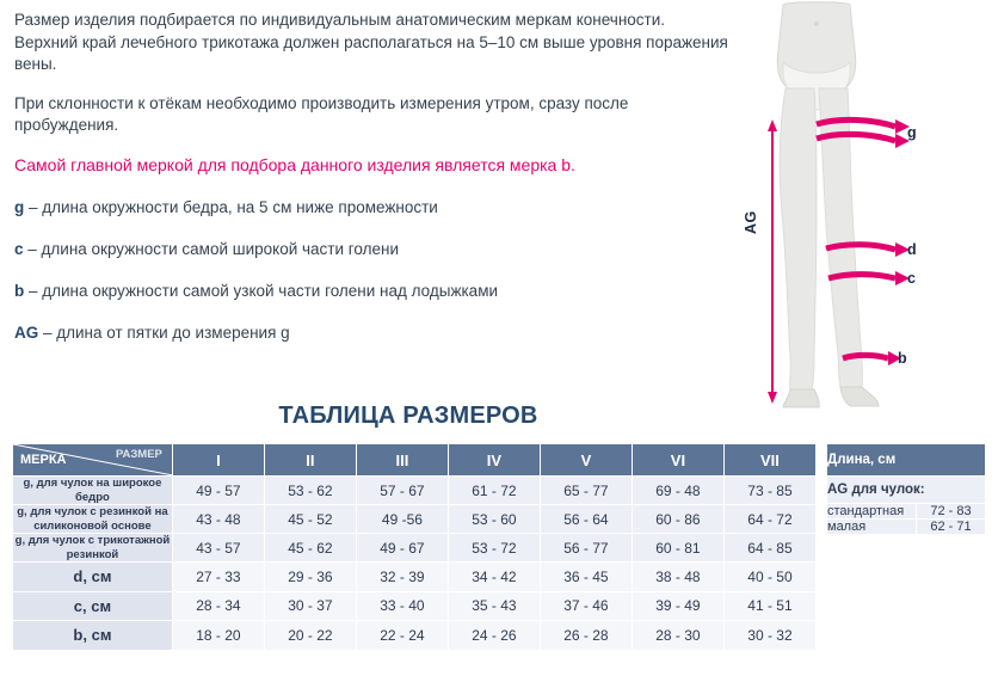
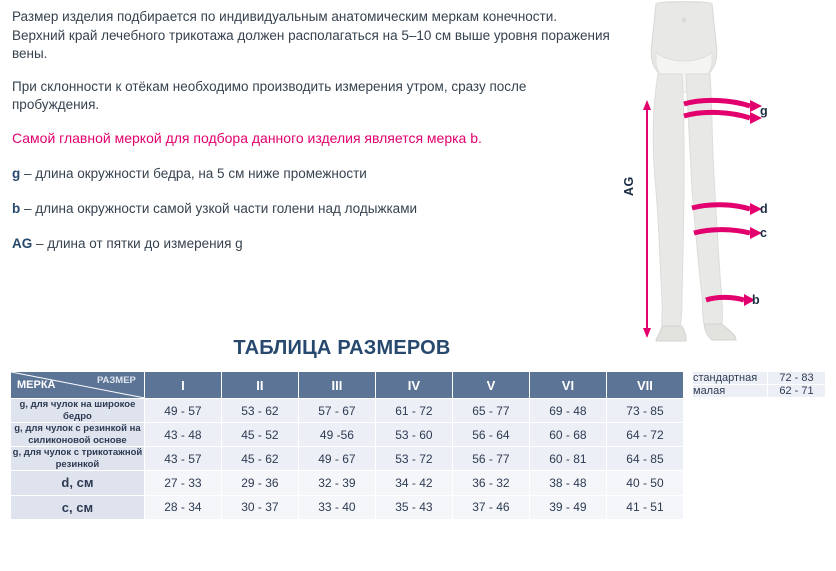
  Размер изделия подбирается по индивидуальным анатомическим меркам конечности. Верхний край лечебного трикотажа должен располагаться на 5–10 см выше уровня поражения вены.
  При склонности к отёкам необходимо производить измерения утром, сразу после пробуждения.
  Самой главной меркой для подбора данного изделия является мерка b.
  g – длина окружности бедра, на 5 см ниже промежности
- c – длина окружности самой широкой части голени
  b – длина окружности самой узкой части голени над лодыжками
  AG – длина от пятки до измерения g
  g
  d
  c
  b
  ТАБЛИЦА РАЗМЕРОВ
  МЕРКА РАЗМЕР	I	II	III	IV	V	VI	VII
  g, для чулок на широкое бедро	49 - 57	53 - 62	57 - 67	61 - 72	65 - 77	69 - 48	73 - 85
- g, для чулок с резинкой на силиконовой основе	43 - 48	45 - 52	49 -56	53 - 60	56 - 64	60 - 86	64 - 72
+ g, для чулок с резинкой на силиконовой основе	43 - 48	45 - 52	49 -56	53 - 60	56 - 64	60 - 68	64 - 72
  g, для чулок с трикотажной резинкой	43 - 57	45 - 62	49 - 67	53 - 72	56 - 77	60 - 81	64 - 85
- d, см	27 - 33	29 - 36	32 - 39	34 - 42	36 - 45	38 - 48	40 - 50
+ d, см	27 - 33	29 - 36	32 - 39	34 - 42	36 - 32	38 - 48	40 - 50
  c, см	28 - 34	30 - 37	33 - 40	35 - 43	37 - 46	39 - 49	41 - 51
- b, см	18 - 20	20 - 22	22 - 24	24 - 26	26 - 28	28 - 30	30 - 32
- Длина, см
- AG для чулок:
  стандартная	72 - 83
  малая	62 - 71
